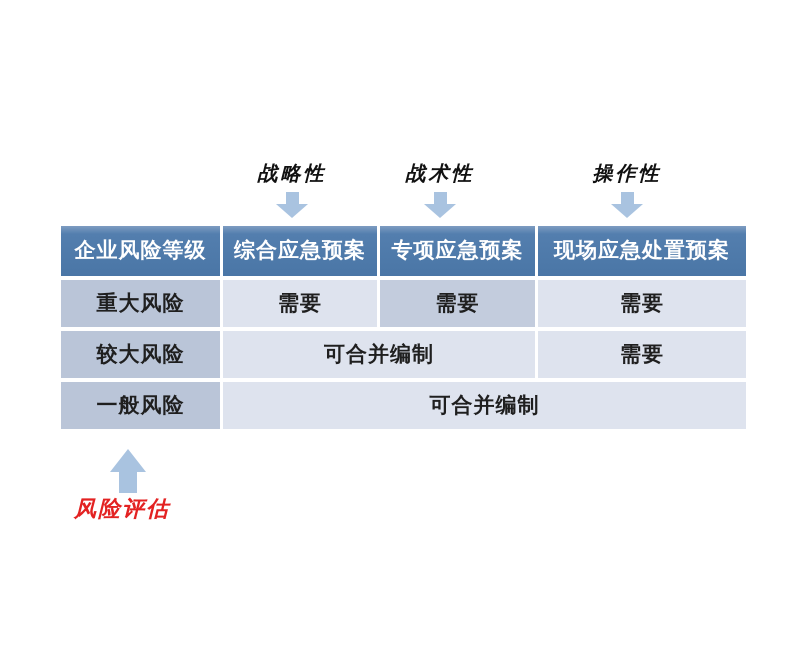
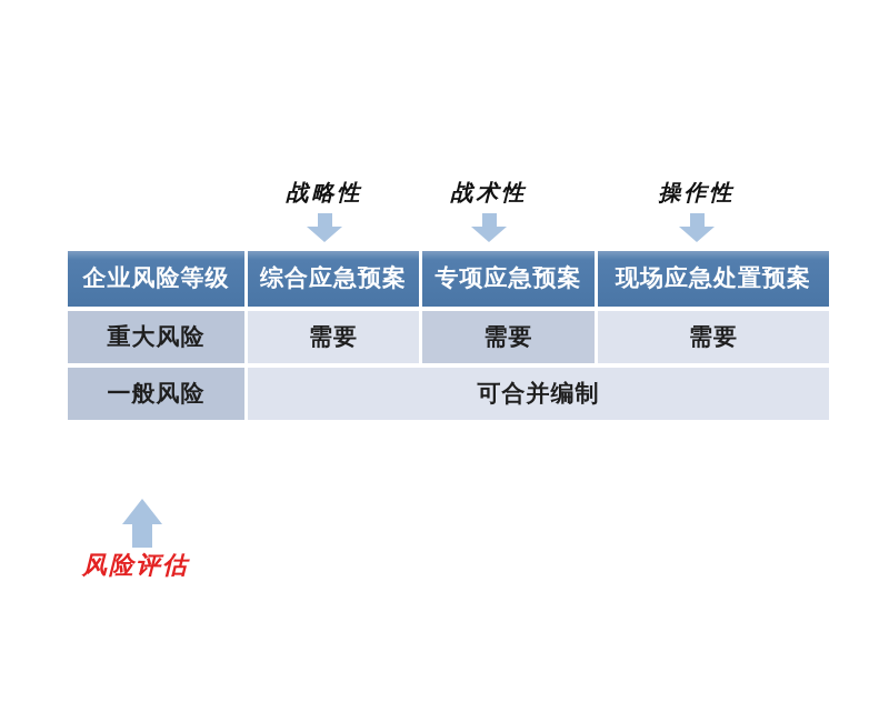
  战略性
  战术性
  操作性
  企业风险等级	综合应急预案	专项应急预案	现场应急处置预案
  重大风险	需要	需要	需要
- 较大风险	可合并编制	需要
  一般风险	可合并编制
  风险评估
